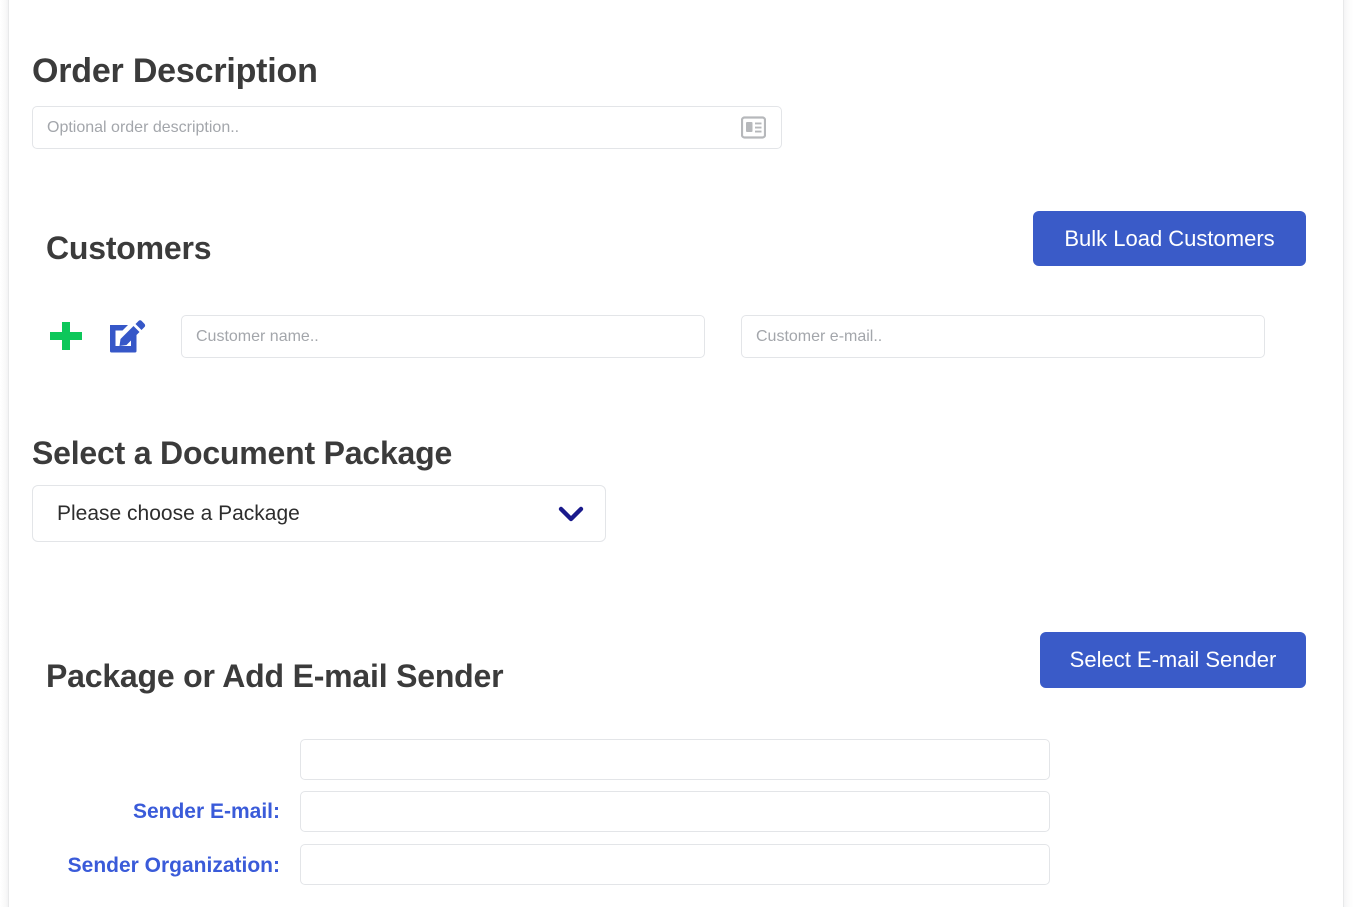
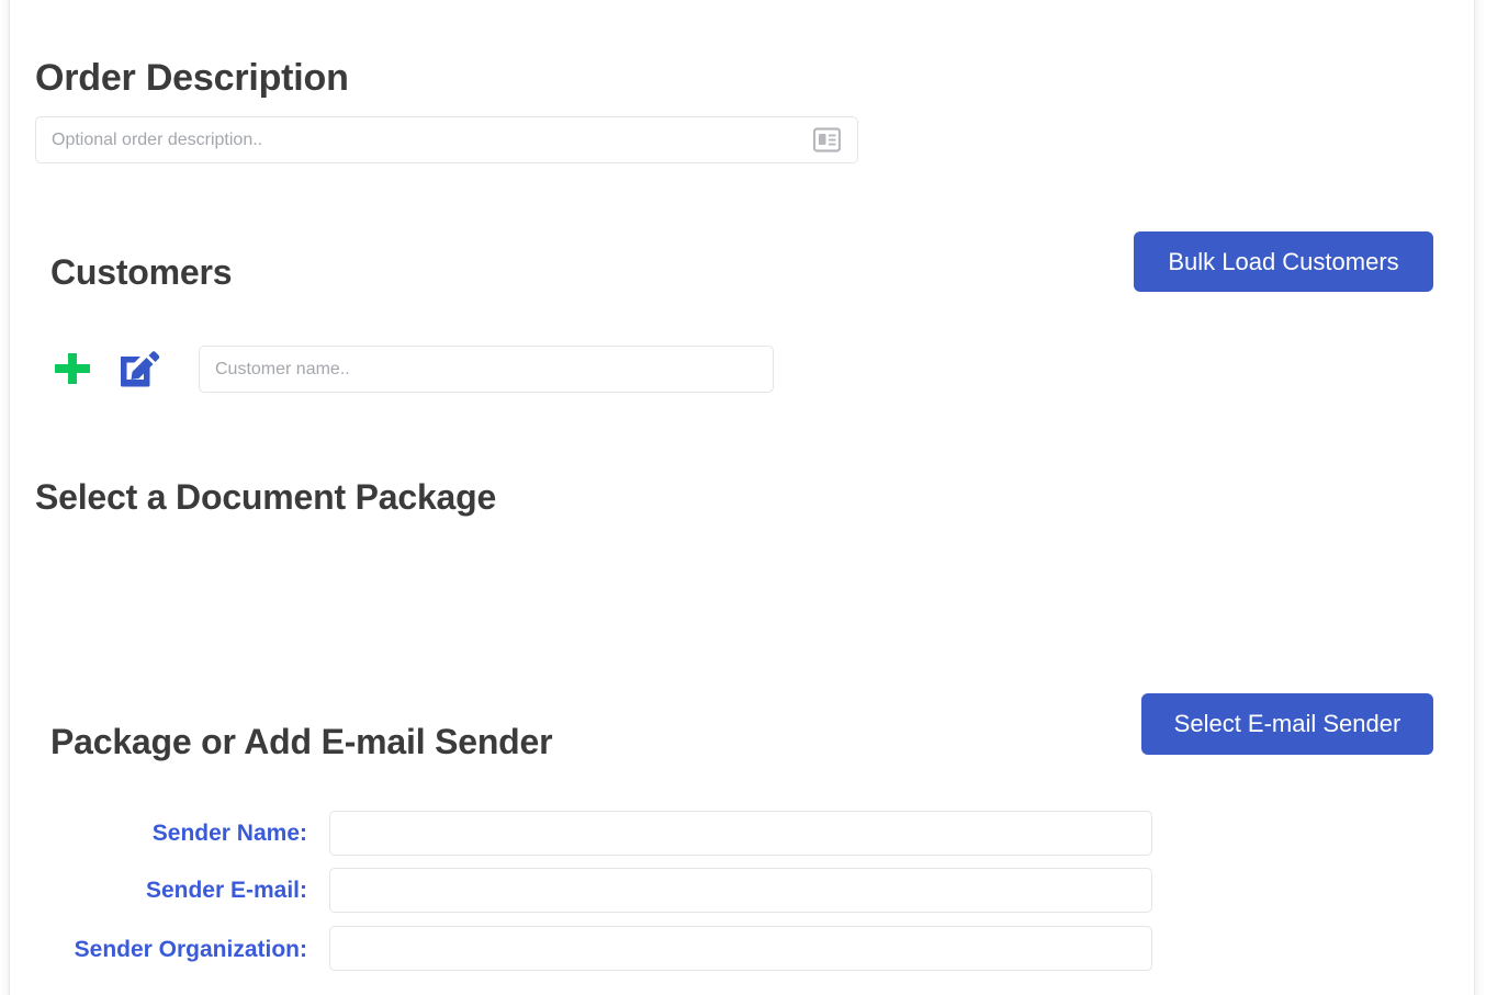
  Order Description
  Optional order description..
  Customers
  Bulk Load Customers
  Customer name..
- Customer e-mail..
  Select a Document Package
- Please choose a Package
  Package or Add E-mail Sender
  Select E-mail Sender
+ Sender Name:
  Sender E-mail:
  Sender Organization:
